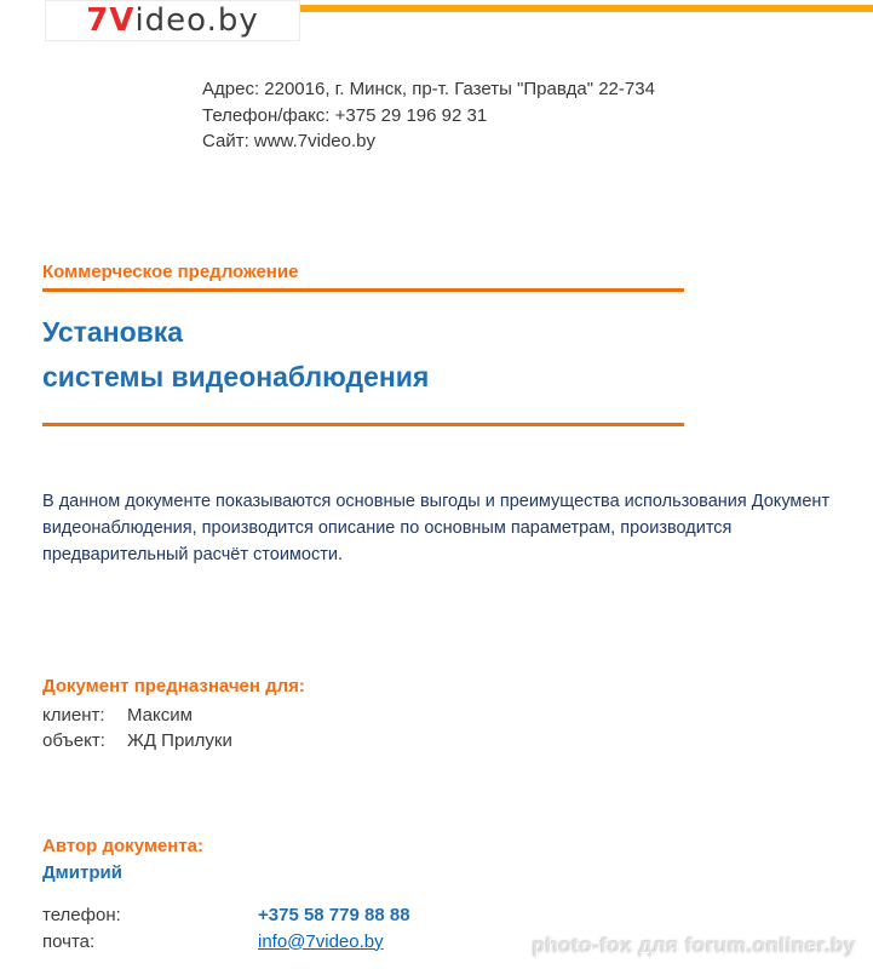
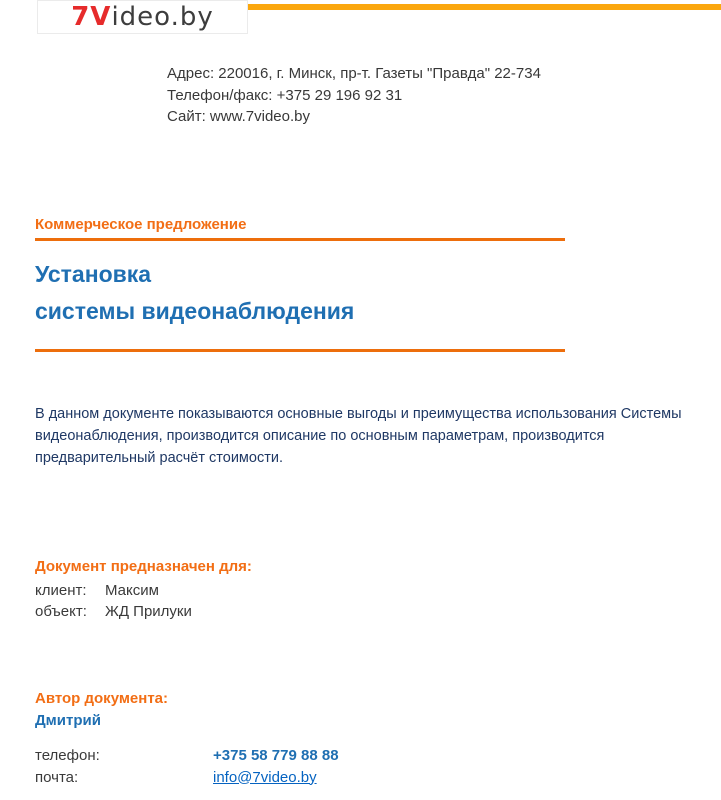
  7V
  ideo.by
  Адрес: 220016, г. Минск, пр-т. Газеты "Правда" 22-734
  Телефон/факс: +375 29 196 92 31
  Сайт: www.7video.by
  Коммерческое предложение
  Установка
  системы видеонаблюдения
- В данном документе показываются основные выгоды и преимущества использования Документ видеонаблюдения, производится описание по основным параметрам, производится предварительный расчёт стоимости.
+ В данном документе показываются основные выгоды и преимущества использования Системы видеонаблюдения, производится описание по основным параметрам, производится предварительный расчёт стоимости.
  Документ предназначен для:
  клиент:
  Максим
  объект:
  ЖД Прилуки
  Автор документа:
  Дмитрий
  телефон:
  +375 58 779 88 88
  почта:
  info@7video.by
- photo-fox для forum.onliner.by
